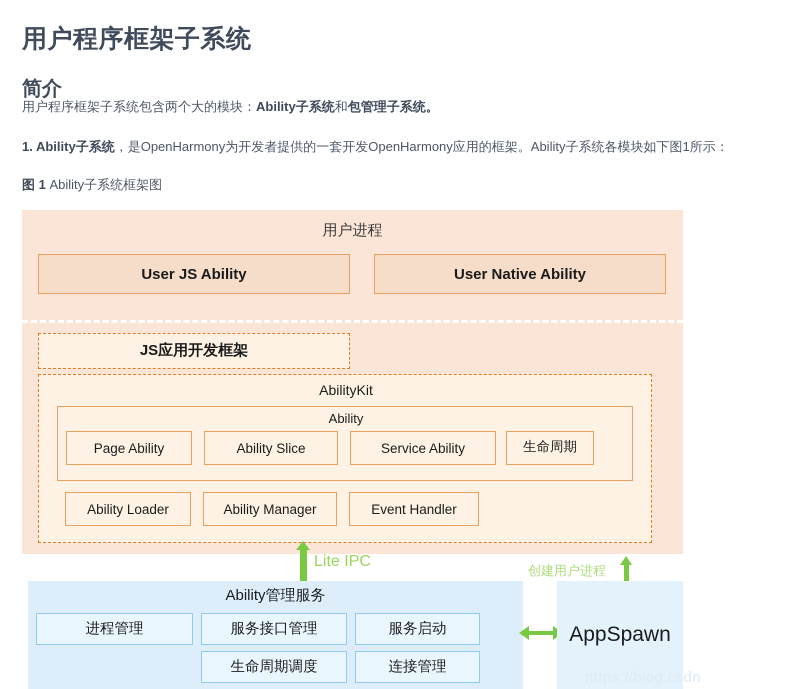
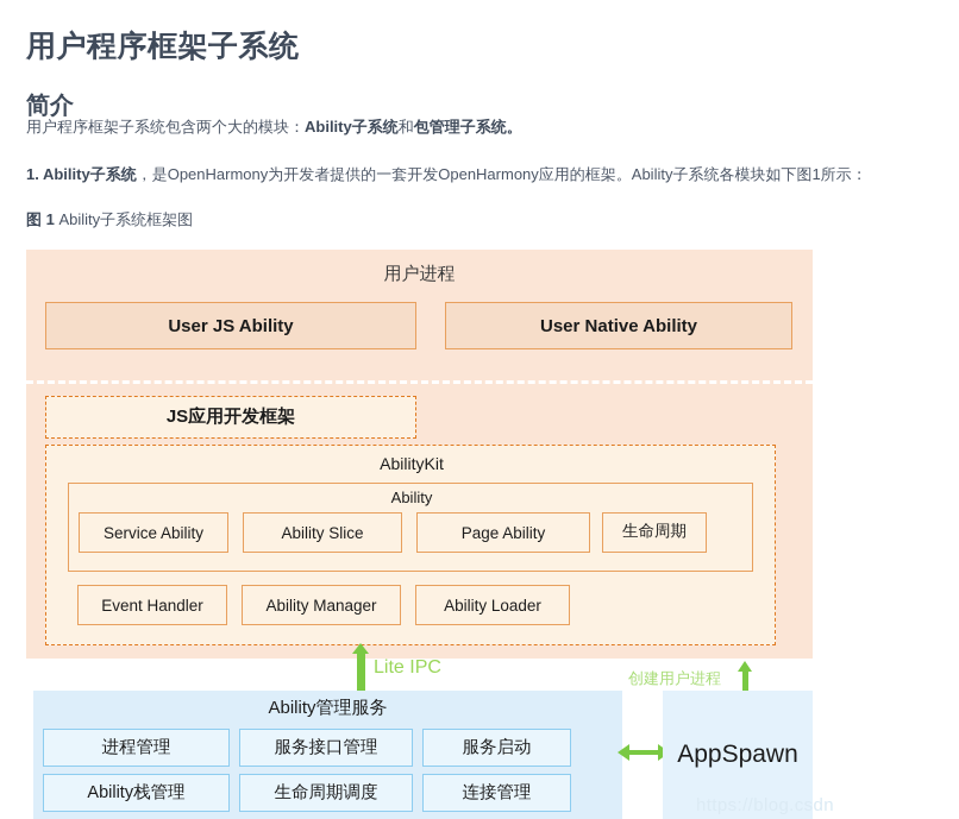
  用户程序框架子系统
  简介
  用户程序框架子系统包含两个大的模块：Ability子系统和包管理子系统。
  1. Ability子系统，是OpenHarmony为开发者提供的一套开发OpenHarmony应用的框架。Ability子系统各模块如下图1所示：
  图 1 Ability子系统框架图
  用户进程
  User JS Ability
  User Native Ability
  JS应用开发框架
  AbilityKit
  Ability
- Page Ability
+ Service Ability
  Ability Slice
- Service Ability
+ Page Ability
  生命周期
- Ability Loader
+ Event Handler
  Ability Manager
- Event Handler
+ Ability Loader
  Lite IPC
  创建用户进程
  Ability管理服务
  进程管理
  服务接口管理
  服务启动
+ Ability栈管理
  生命周期调度
  连接管理
  AppSpawn
  https://blog.csdn
